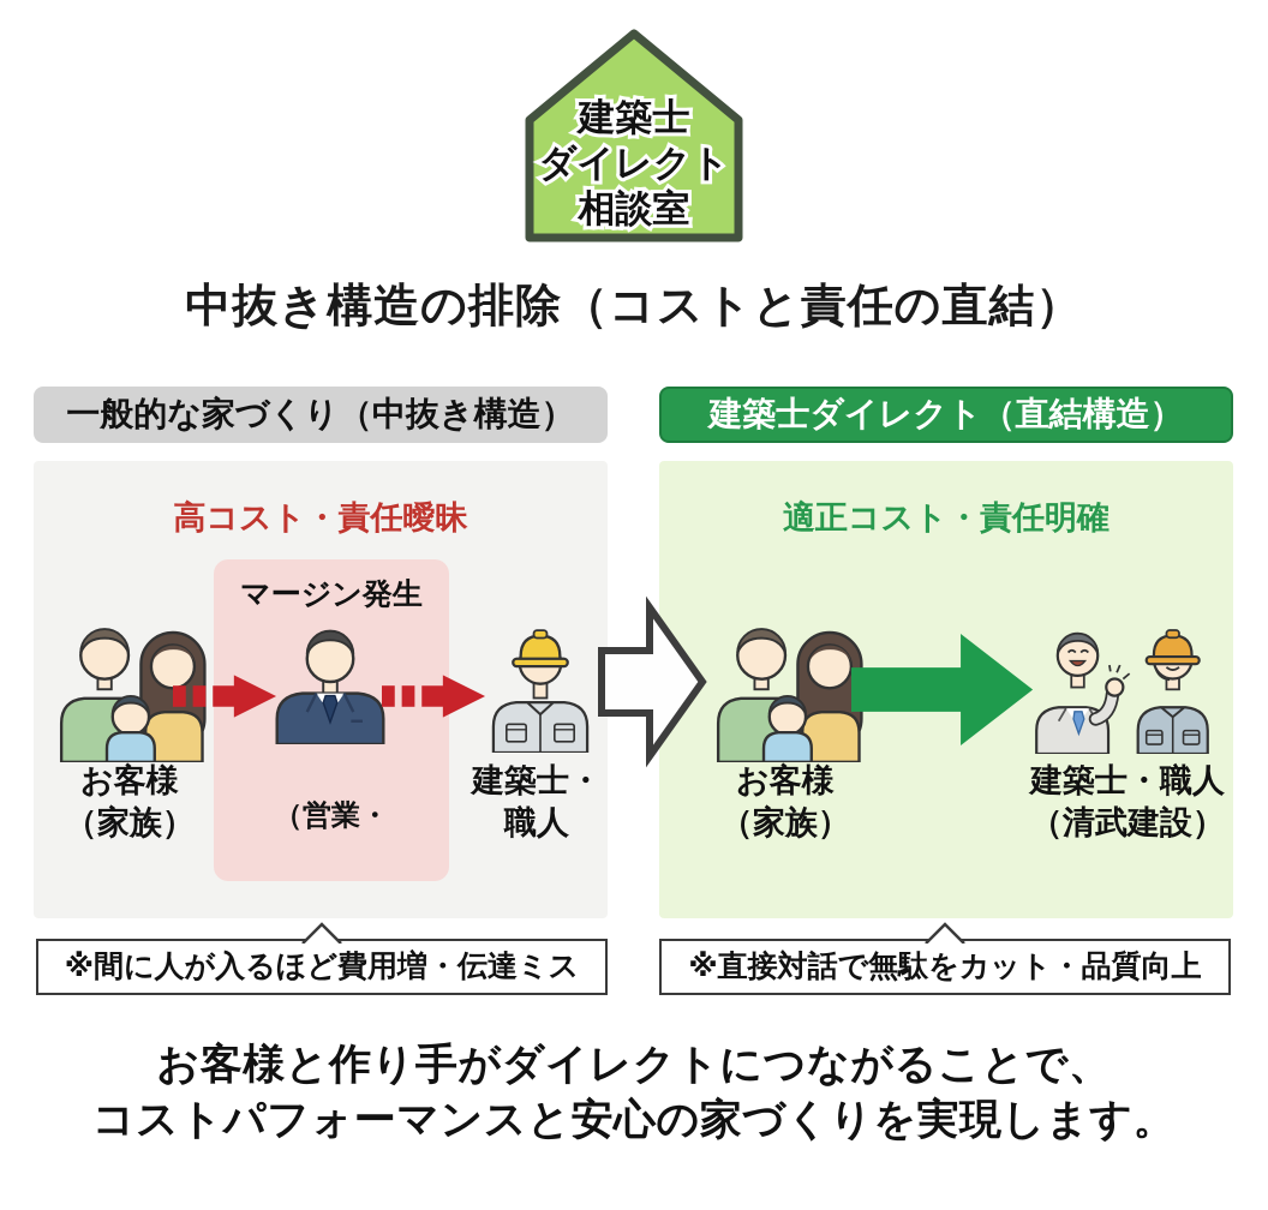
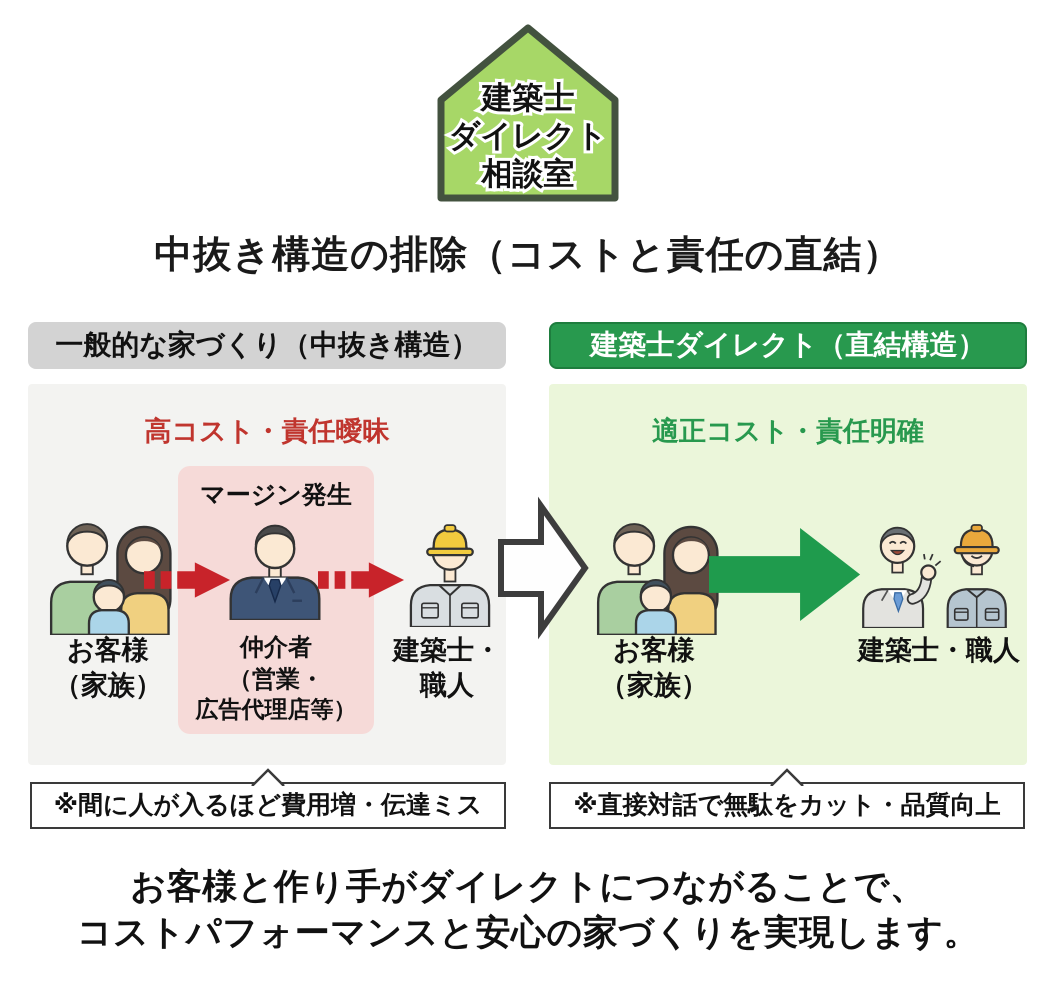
  建築士
  ダイレクト
  相談室
  中抜き構造の排除（コストと責任の直結）
  一般的な家づくり（中抜き構造）
  建築士ダイレクト（直結構造）
  高コスト・責任曖昧
  マージン発生
+ 仲介者
  （営業・
+ 広告代理店等）
  お客様
  （家族）
  建築士・
  職人
  適正コスト・責任明確
  お客様
  （家族）
  建築士・職人
- （清武建設）
  ※間に人が入るほど費用増・伝達ミス
  ※直接対話で無駄をカット・品質向上
  お客様と作り手がダイレクトにつながることで、
  コストパフォーマンスと安心の家づくりを実現します。
